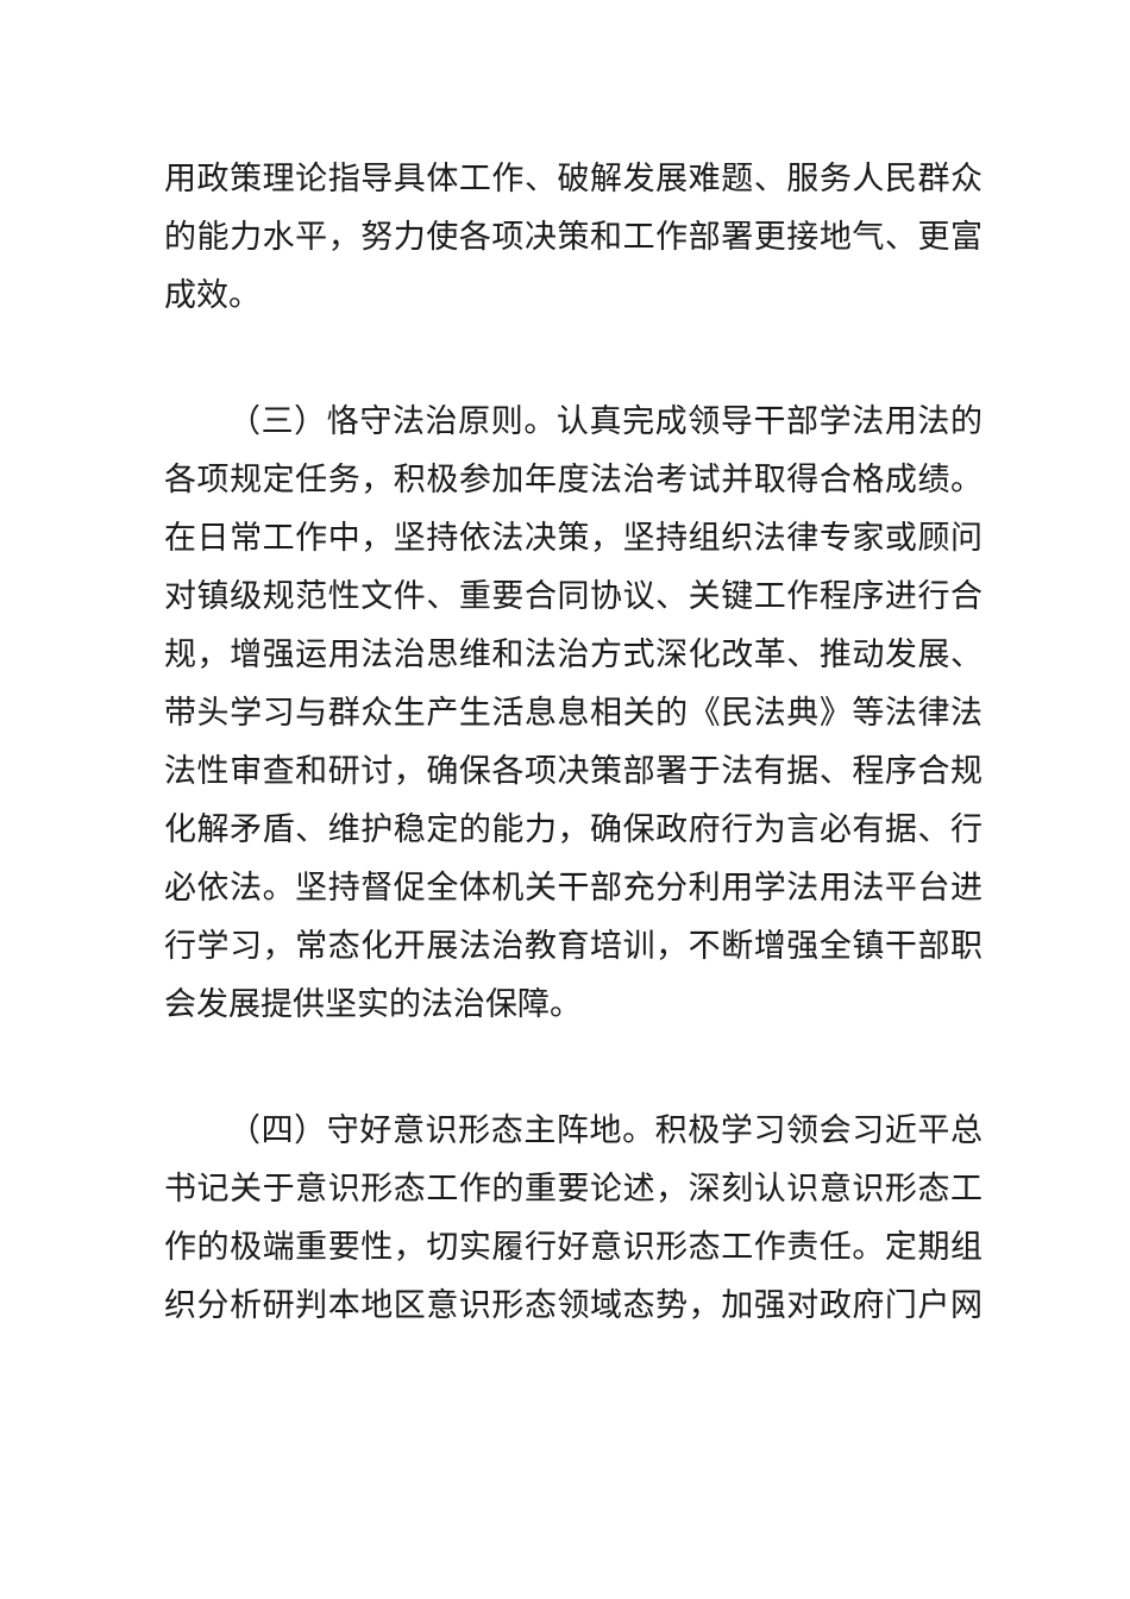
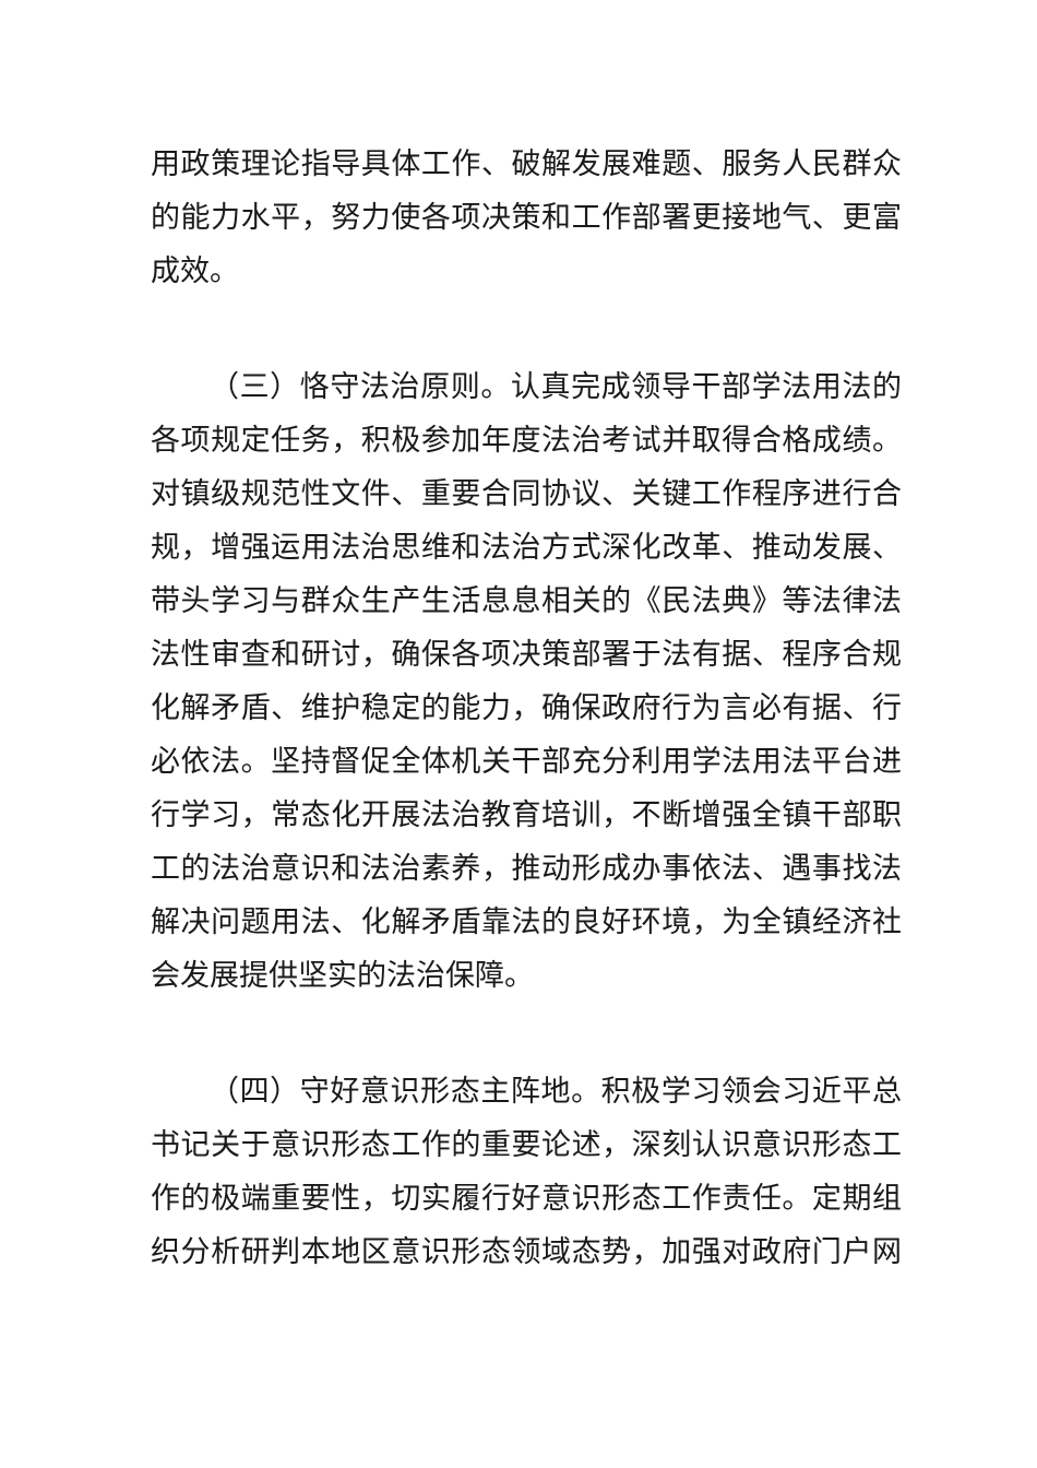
  用政策理论指导具体工作、破解发展难题、服务人民群众
  的能力水平，努力使各项决策和工作部署更接地气、更富
  成效。
  （三）恪守法治原则。认真完成领导干部学法用法的
  各项规定任务，积极参加年度法治考试并取得合格成绩。
- 在日常工作中，坚持依法决策，坚持组织法律专家或顾问
  对镇级规范性文件、重要合同协议、关键工作程序进行合
  规，增强运用法治思维和法治方式深化改革、推动发展、
  带头学习与群众生产生活息息相关的《民法典》等法律法
  法性审查和研讨，确保各项决策部署于法有据、程序合规
  化解矛盾、维护稳定的能力，确保政府行为言必有据、行
  必依法。坚持督促全体机关干部充分利用学法用法平台进
  行学习，常态化开展法治教育培训，不断增强全镇干部职
+ 工的法治意识和法治素养，推动形成办事依法、遇事找法
+ 解决问题用法、化解矛盾靠法的良好环境，为全镇经济社
  会发展提供坚实的法治保障。
  （四）守好意识形态主阵地。积极学习领会习近平总
  书记关于意识形态工作的重要论述，深刻认识意识形态工
  作的极端重要性，切实履行好意识形态工作责任。定期组
  织分析研判本地区意识形态领域态势，加强对政府门户网
